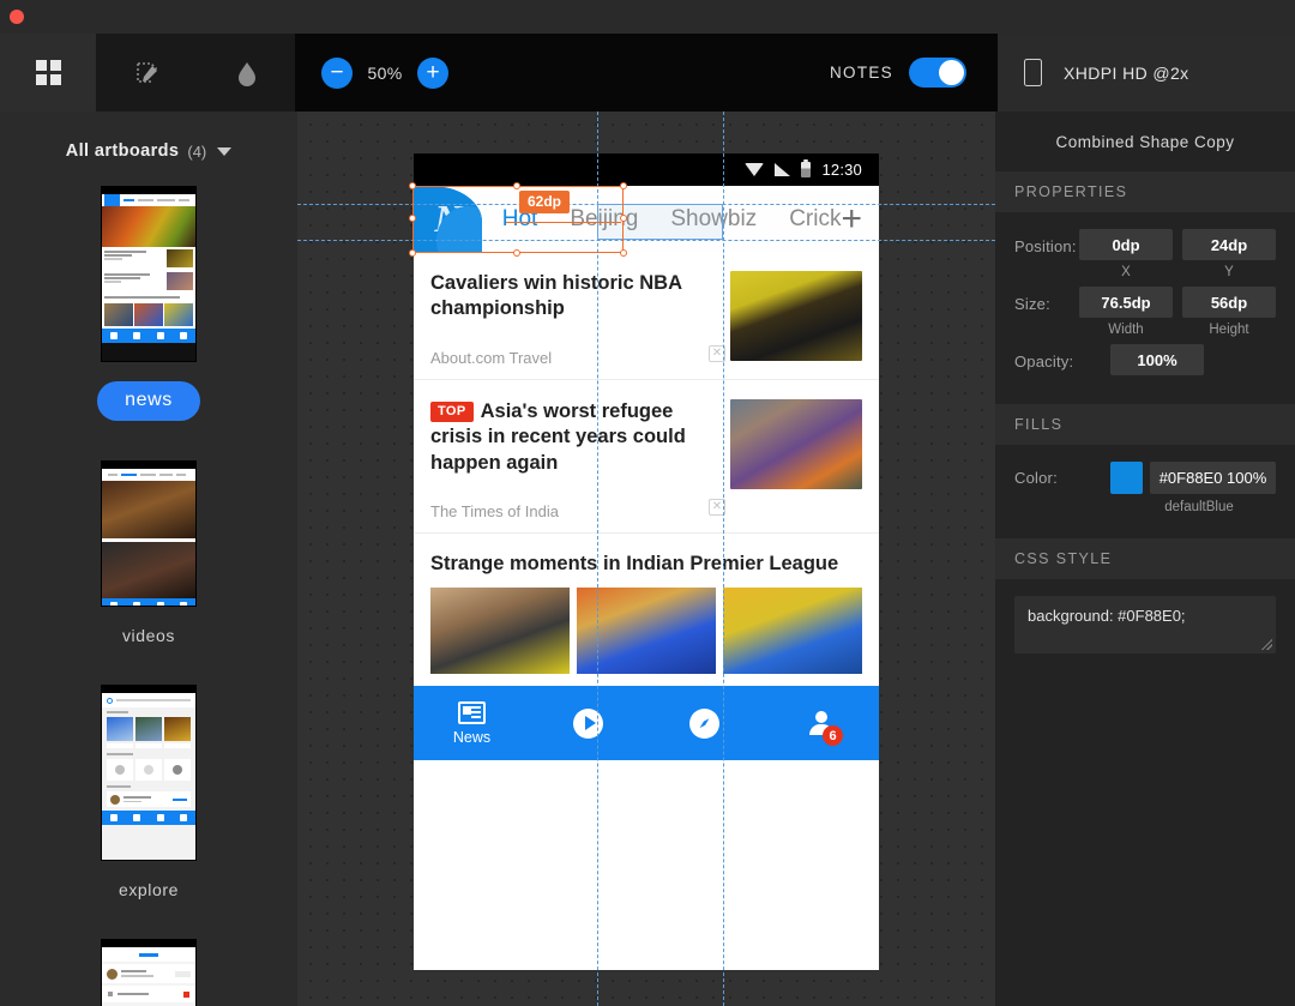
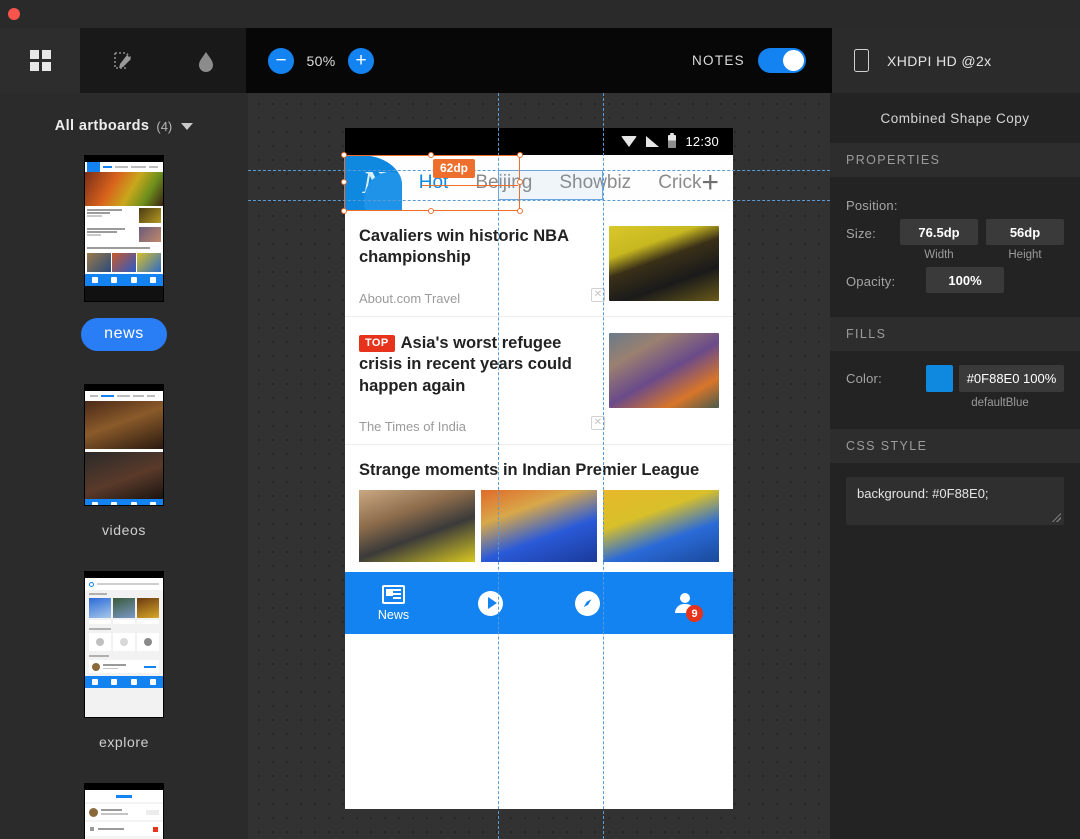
  −
  50%
  +
  NOTES
  XHDPI HD @2x
  All artboards
  (4)
  news
  videos
  explore
  12:30
  Hot
  Beijig
  Showbiz
  Crick
  +
  Cavaliers win historic NBA championship
  About.com Travel
  ✕
  TOP Asia's worst refugee crisis in recent years could happen again
  The Times of India
  ✕
  Strange moments in Indian Premier League
  News
- 6
+ 9
  62dp
  Combined Shape Copy
  PROPERTIES
  Position:
- 0dp
- X
- 24dp
- Y
  Size:
  76.5dp
  Width
  56dp
  Height
  Opacity:
  100%
  FILLS
  Color:
  #0F88E0 100%
  defaultBlue
  CSS STYLE
  background: #0F88E0;
